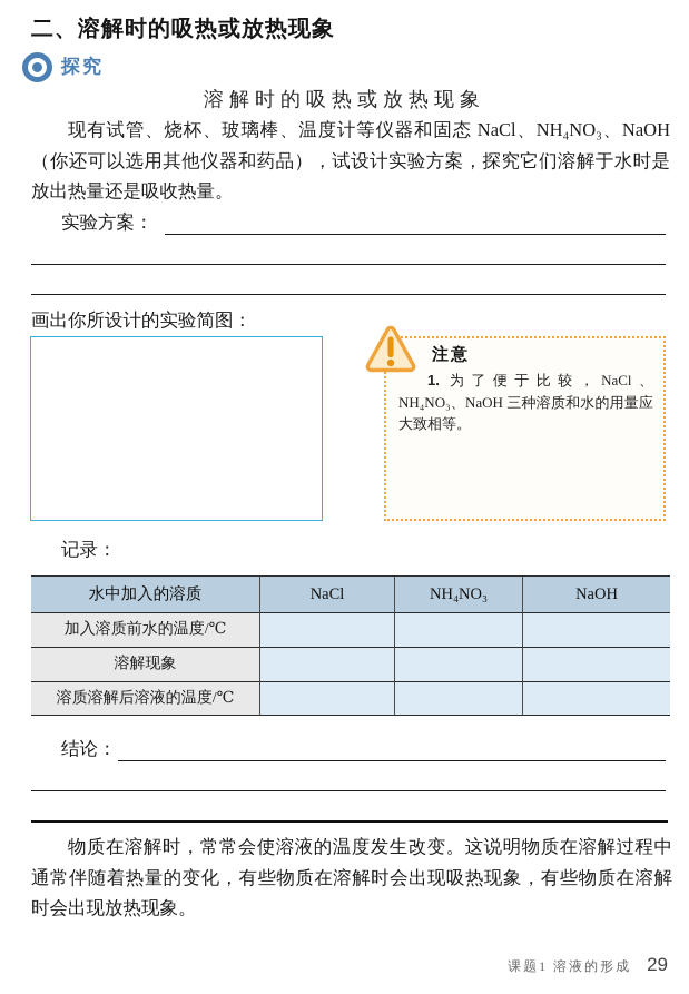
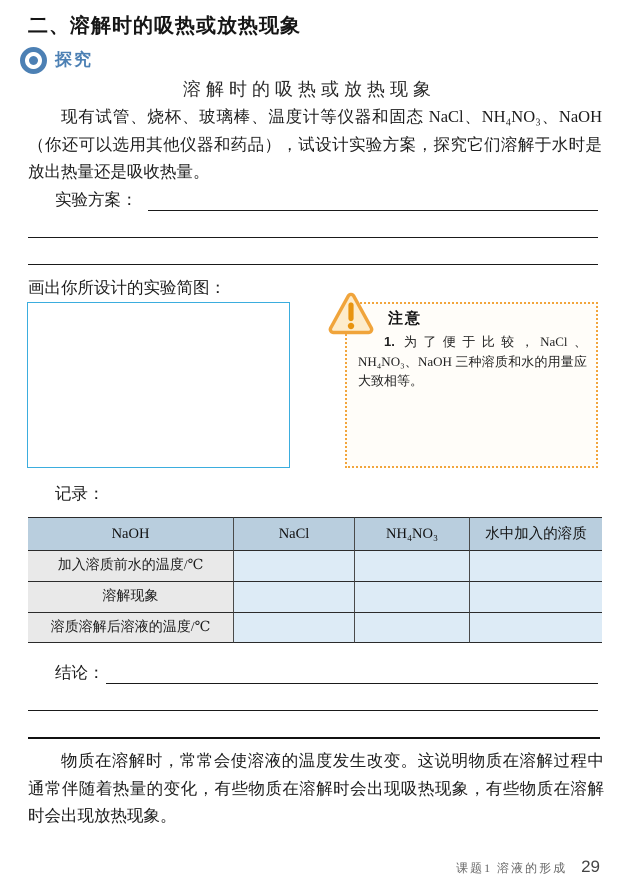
  二、溶解时的吸热或放热现象
  探究
  溶解时的吸热或放热现象
  现有试管、烧杯、玻璃棒、温度计等仪器和固态 NaCl、NH₄NO₃、NaOH（你还可以选用其他仪器和药品），试设计实验方案，探究它们溶解于水时是放出热量还是吸收热量。
  实验方案：
  画出你所设计的实验简图：
  注意
  1. 为了便于比较，NaCl、NH₄NO₃、NaOH 三种溶质和水的用量应大致相等。
  记录：
- 水中加入的溶质
+ NaOH
  NaCl
  NH₄NO₃
- NaOH
+ 水中加入的溶质
  加入溶质前水的温度/℃
  溶解现象
  溶质溶解后溶液的温度/℃
  结论：
  物质在溶解时，常常会使溶液的温度发生改变。这说明物质在溶解过程中通常伴随着热量的变化，有些物质在溶解时会出现吸热现象，有些物质在溶解时会出现放热现象。
  课题1 溶液的形成
  29
